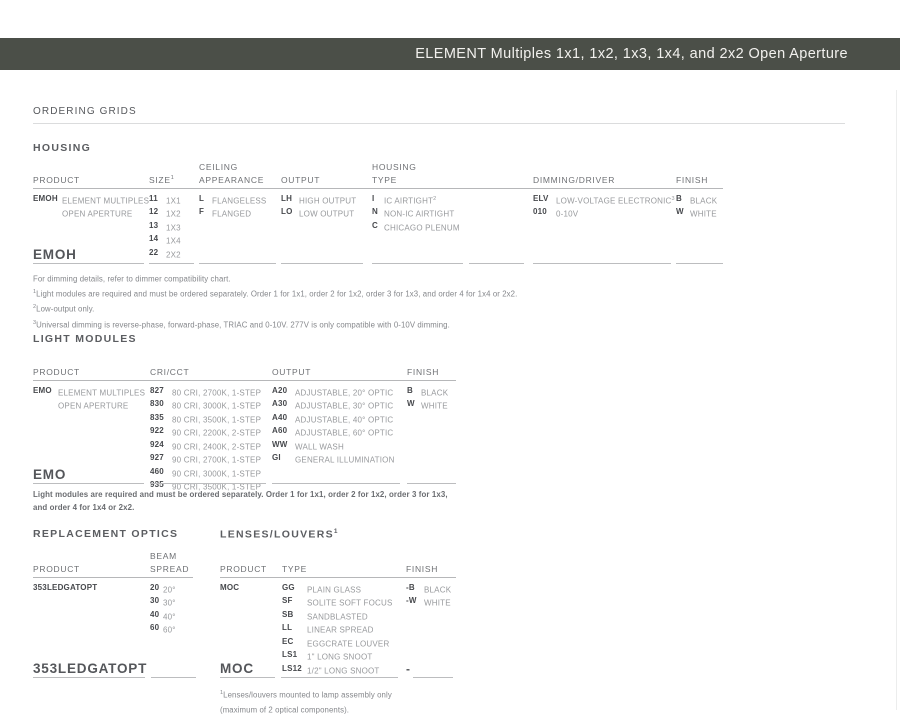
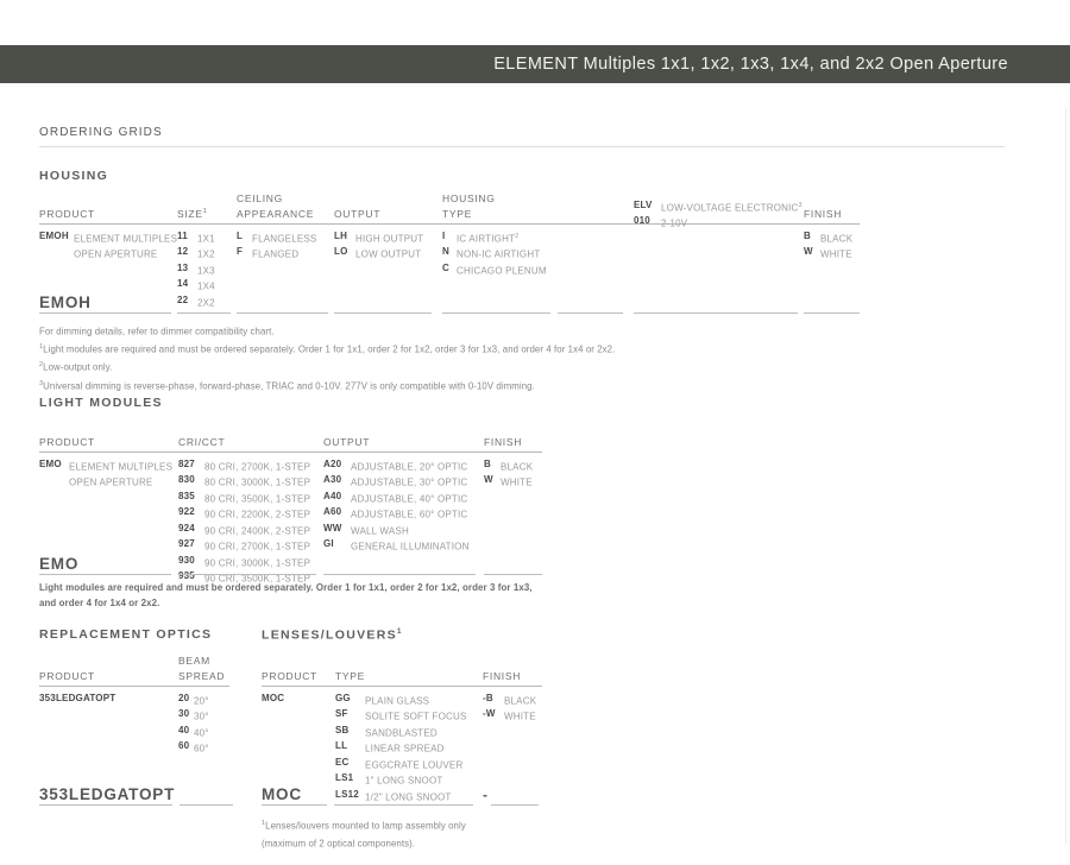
  ELEMENT Multiples 1x1, 1x2, 1x3, 1x4, and 2x2 Open Aperture
  ORDERING GRIDS
  HOUSING
  PRODUCT
  EMOH
  ELEMENT MULTIPLES
  OPEN APERTURE
  SIZE
  11
  1X1
  12
  1X2
  13
  1X3
  14
  1X4
  22
  2X2
  CEILING
  APPEARANCE
  L
  FLANGELESS
  F
  FLANGED
  OUTPUT
  LH
  HIGH OUTPUT
  LO
  LOW OUTPUT
  HOUSING
  TYPE
  I
  IC AIRTIGHT
  N
  NON-IC AIRTIGHT
  C
  CHICAGO PLENUM
- DIMMING/DRIVER
  ELV
  LOW-VOLTAGE ELECTRONIC
  010
- 0-10V
+ 2-10V
  FINISH
  B
  BLACK
  W
  WHITE
  EMOH
  For dimming details, refer to dimmer compatibility chart.
  Light modules are required and must be ordered separately. Order 1 for 1x1, order 2 for 1x2, order 3 for 1x3, and order 4 for 1x4 or 2x2.
  Low-output only.
  Universal dimming is reverse-phase, forward-phase, TRIAC and 0-10V. 277V is only compatible with 0-10V dimming.
  LIGHT MODULES
  PRODUCT
  EMO
  ELEMENT MULTIPLES
  OPEN APERTURE
  CRI/CCT
  827
  80 CRI, 2700K, 1-STEP
  830
  80 CRI, 3000K, 1-STEP
  835
  80 CRI, 3500K, 1-STEP
  922
  90 CRI, 2200K, 2-STEP
  924
  90 CRI, 2400K, 2-STEP
  927
  90 CRI, 2700K, 1-STEP
- 460
+ 930
  90 CRI, 3000K, 1-STEP
  935
  90 CRI, 3500K, 1-STEP
  OUTPUT
  A20
  ADJUSTABLE, 20° OPTIC
  A30
  ADJUSTABLE, 30° OPTIC
  A40
  ADJUSTABLE, 40° OPTIC
  A60
  ADJUSTABLE, 60° OPTIC
  WW
  WALL WASH
  GI
  GENERAL ILLUMINATION
  FINISH
  B
  BLACK
  W
  WHITE
  EMO
  Light modules are required and must be ordered separately. Order 1 for 1x1, order 2 for 1x2, order 3 for 1x3, and order 4 for 1x4 or 2x2.
  REPLACEMENT OPTICS
  PRODUCT
  353LEDGATOPT
  BEAM
  SPREAD
  20
  20°
  30
  30°
  40
  40°
  60
  60°
  LENSES/LOUVERS
  PRODUCT
  MOC
  TYPE
  GG
  PLAIN GLASS
  SF
  SOLITE SOFT FOCUS
  SB
  SANDBLASTED
  LL
  LINEAR SPREAD
  EC
  EGGCRATE LOUVER
  LS1
  1" LONG SNOOT
  LS12
  1/2" LONG SNOOT
  FINISH
  -B
  BLACK
  -W
  WHITE
  353LEDGATOPT
  MOC
  -
  Lenses/louvers mounted to lamp assembly only
  (maximum of 2 optical components).
